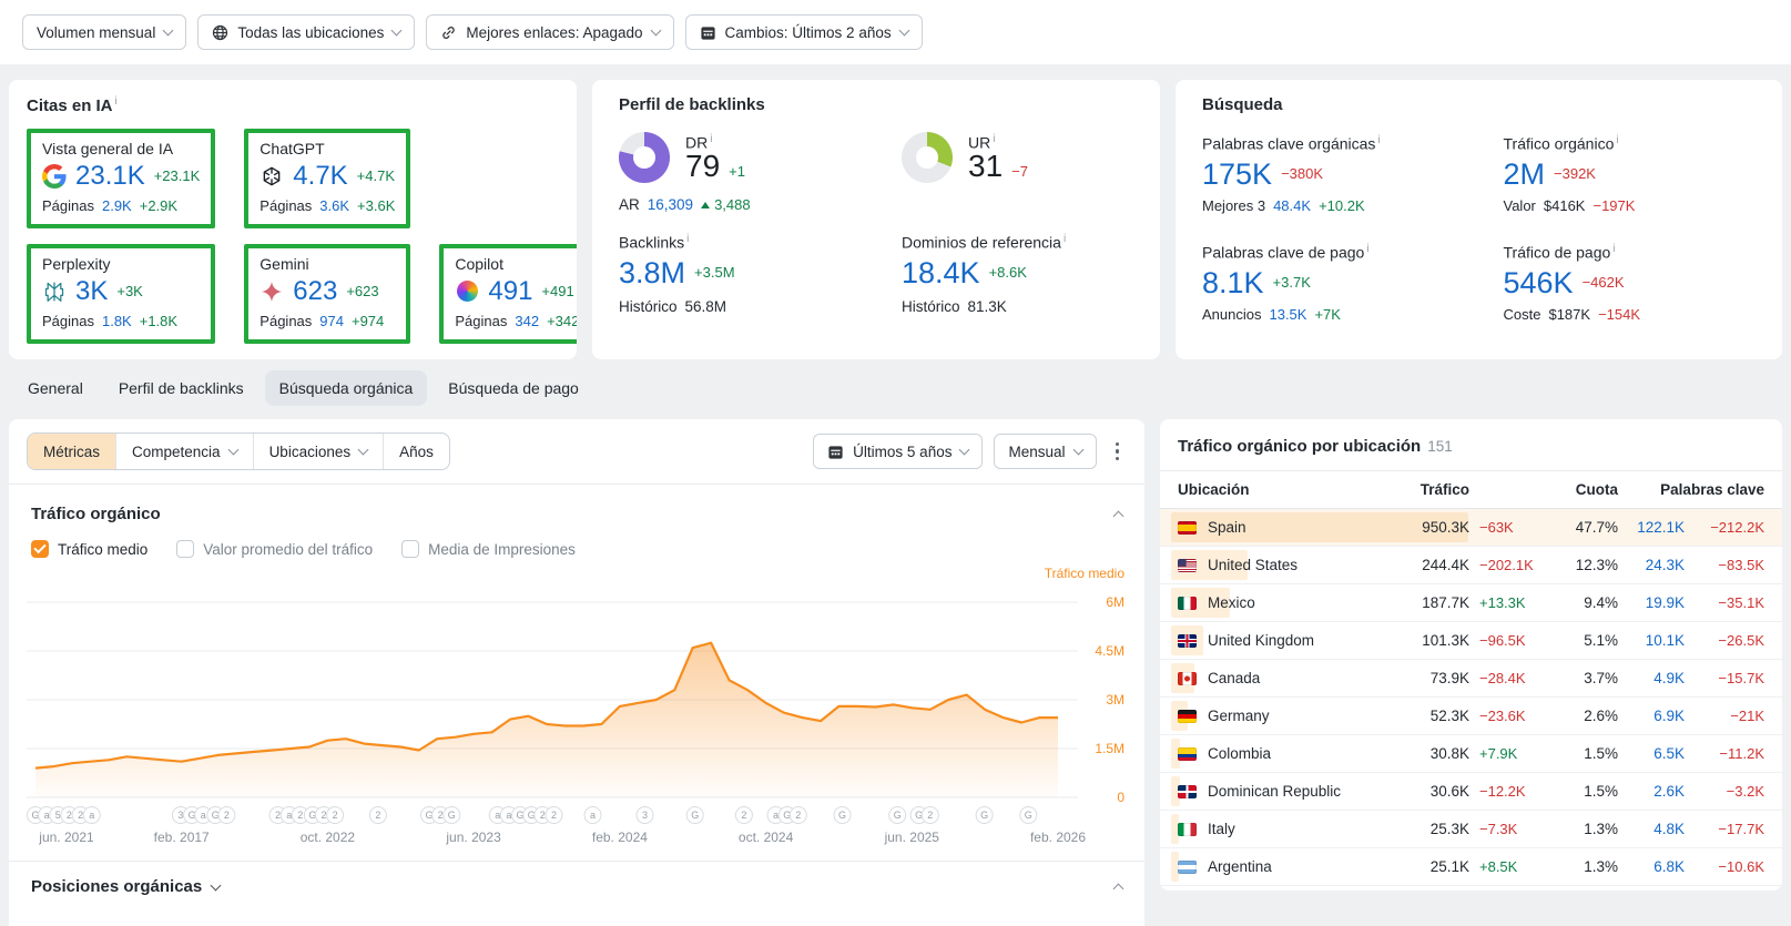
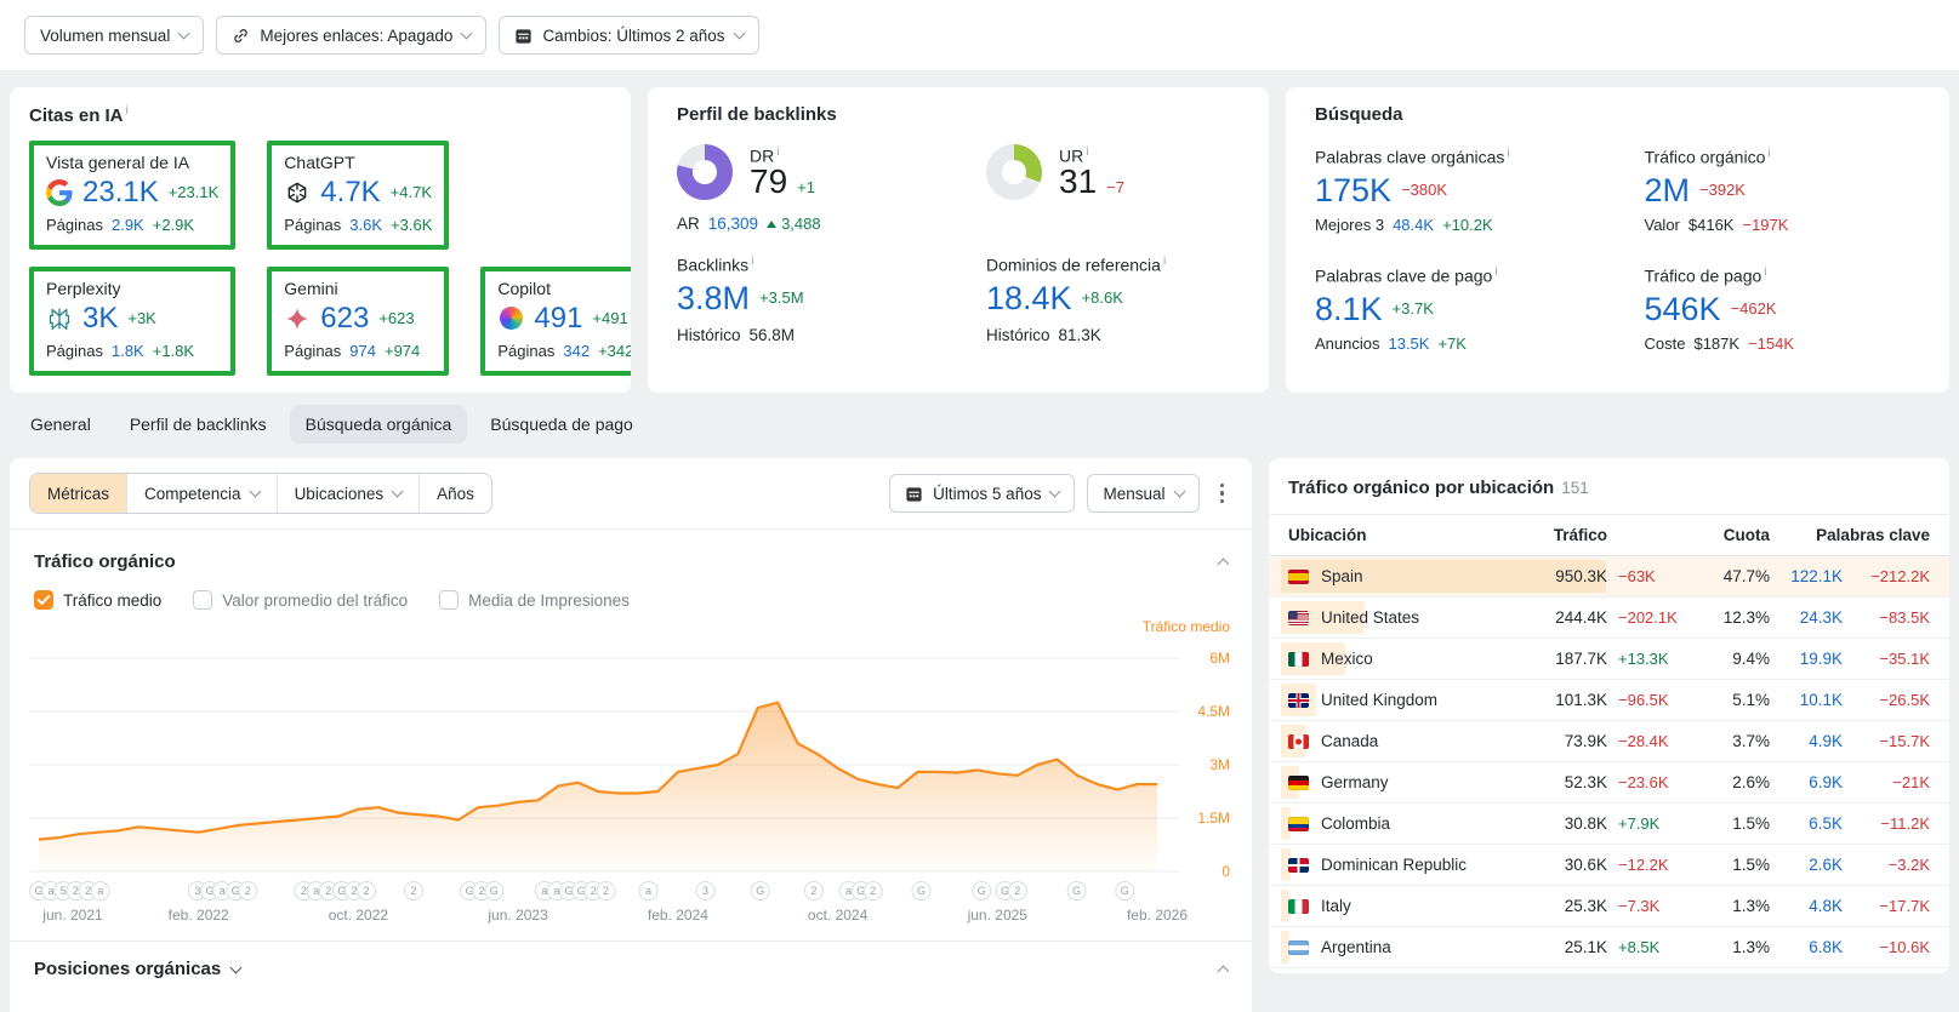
  Volumen mensual
- Todas las ubicaciones
  Mejores enlaces: Apagado
  Cambios: Últimos 2 años
  Citas en IA i
  Vista general de IA
  23.1K
  +23.1K
  Páginas
  2.9K
  +2.9K
  ChatGPT
  4.7K
  +4.7K
  Páginas
  3.6K
  +3.6K
  Perplexity
  3K
  +3K
  Páginas
  1.8K
  +1.8K
  Gemini
  623
  +623
  Páginas
  974
  +974
  Copilot
  491
  +491
  Páginas
  342
  +342
  Perfil de backlinks
  DR i
  79
  +1
  UR i
  31
  −7
  AR
  16,309
  3,488
  Backlinks i
  3.8M
  +3.5M
  Histórico
  56.8M
  Dominios de referencia i
  18.4K
  +8.6K
  Histórico
  81.3K
  Búsqueda
  Palabras clave orgánicas i
  175K
  −380K
  Mejores 3
  48.4K
  +10.2K
  Tráfico orgánico i
  2M
  −392K
  Valor
  $416K
  −197K
  Palabras clave de pago i
  8.1K
  +3.7K
  Anuncios
  13.5K
  +7K
  Tráfico de pago i
  546K
  −462K
  Coste
  $187K
  −154K
  General
  Perfil de backlinks
  Búsqueda orgánica
  Búsqueda de pago
  Métricas
  Competencia
  Ubicaciones
  Años
  Últimos 5 años
  Mensual
  Tráfico orgánico
  Tráfico medio
  Valor promedio del tráfico
  Media de Impresiones
  Tráfico medio
  0
  1.5M
  3M
  4.5M
  6M
  G
  a
  5
  2
  2
  a
  3
  G
  a
  G
  2
  2
  a
  2
  G
  2
  2
  2
  G
  2
  G
  a
  a
  G
  G
  2
  2
  a
  3
  G
  2
  a
  G
  2
  G
  G
  G
  2
  G
  G
  jun. 2021
- feb. 2017
+ feb. 2022
  oct. 2022
  jun. 2023
  feb. 2024
  oct. 2024
  jun. 2025
  feb. 2026
  Posiciones orgánicas
  Tráfico orgánico por ubicación 151
  Ubicación
  Tráfico
  Cuota
  Palabras clave
  Spain
  950.3K
  −63K
  47.7%
  122.1K
  −212.2K
  United States
  244.4K
  −202.1K
  12.3%
  24.3K
  −83.5K
  Mexico
  187.7K
  +13.3K
  9.4%
  19.9K
  −35.1K
  United Kingdom
  101.3K
  −96.5K
  5.1%
  10.1K
  −26.5K
  Canada
  73.9K
  −28.4K
  3.7%
  4.9K
  −15.7K
  Germany
  52.3K
  −23.6K
  2.6%
  6.9K
  −21K
  Colombia
  30.8K
  +7.9K
  1.5%
  6.5K
  −11.2K
  Dominican Republic
  30.6K
  −12.2K
  1.5%
  2.6K
  −3.2K
  Italy
  25.3K
  −7.3K
  1.3%
  4.8K
  −17.7K
  Argentina
  25.1K
  +8.5K
  1.3%
  6.8K
  −10.6K
